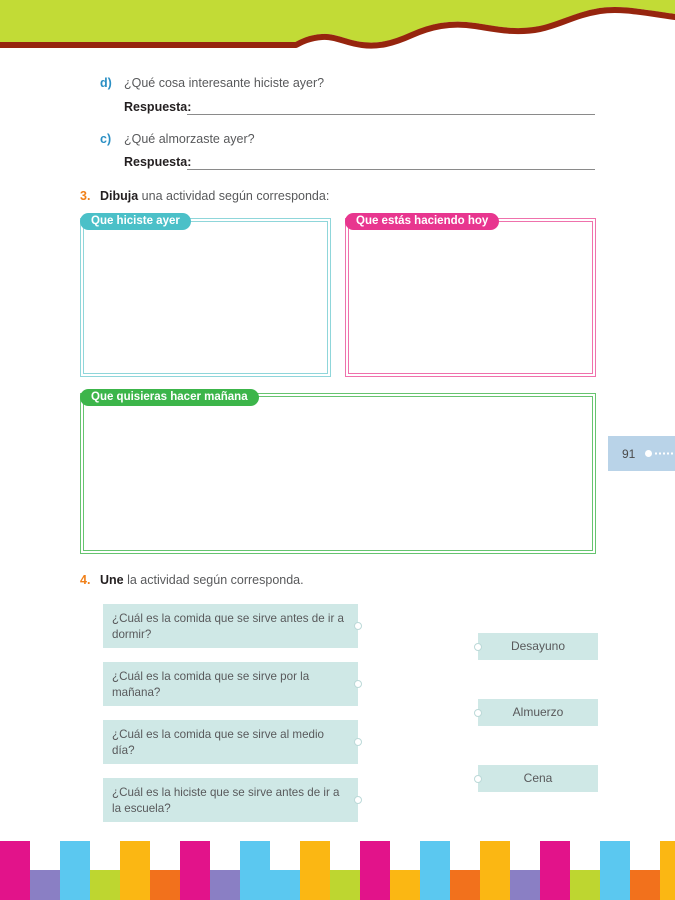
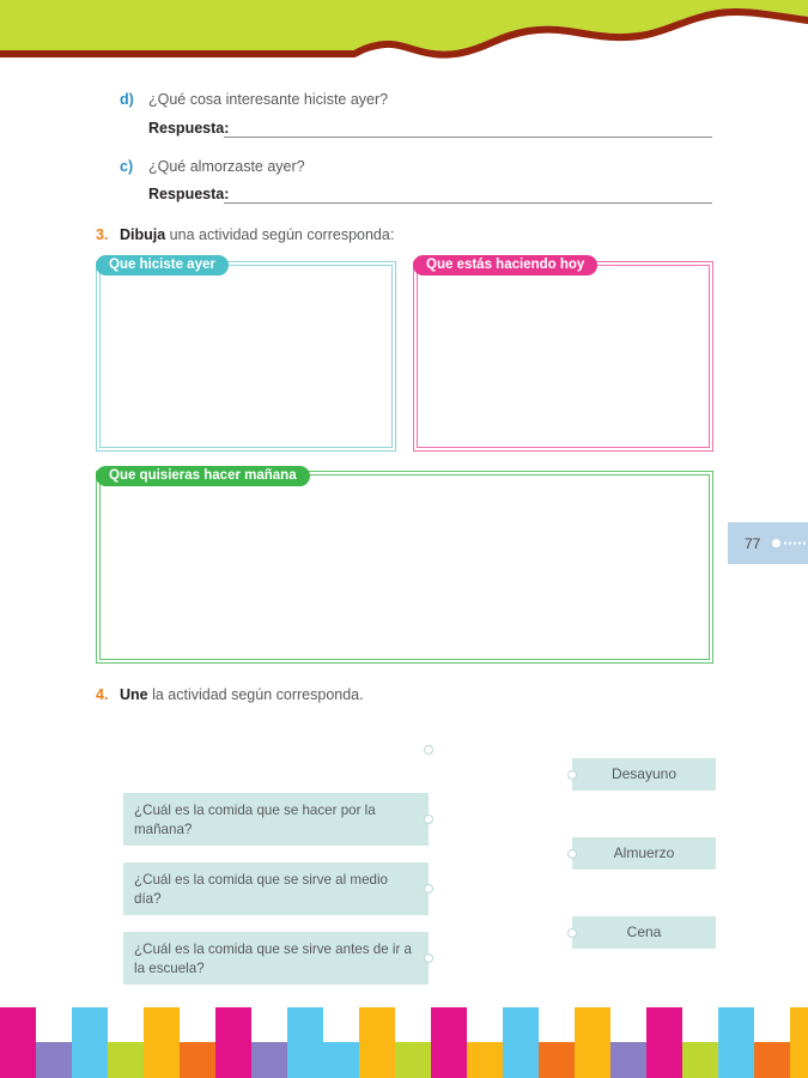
  d)
  ¿Qué cosa interesante hiciste ayer?
  Respuesta:
  c)
  ¿Qué almorzaste ayer?
  Respuesta:
  3.
  Dibuja una actividad según corresponda:
  Que hiciste ayer
  Que estás haciendo hoy
  Que quisieras hacer mañana
- 91
+ 77
  4.
  Une la actividad según corresponda.
- ¿Cuál es la comida que se sirve antes de ir a dormir?
- ¿Cuál es la comida que se sirve por la mañana?
+ ¿Cuál es la comida que se hacer por la mañana?
  ¿Cuál es la comida que se sirve al medio día?
- ¿Cuál es la hiciste que se sirve antes de ir a la escuela?
+ ¿Cuál es la comida que se sirve antes de ir a la escuela?
  Desayuno
  Almuerzo
  Cena
